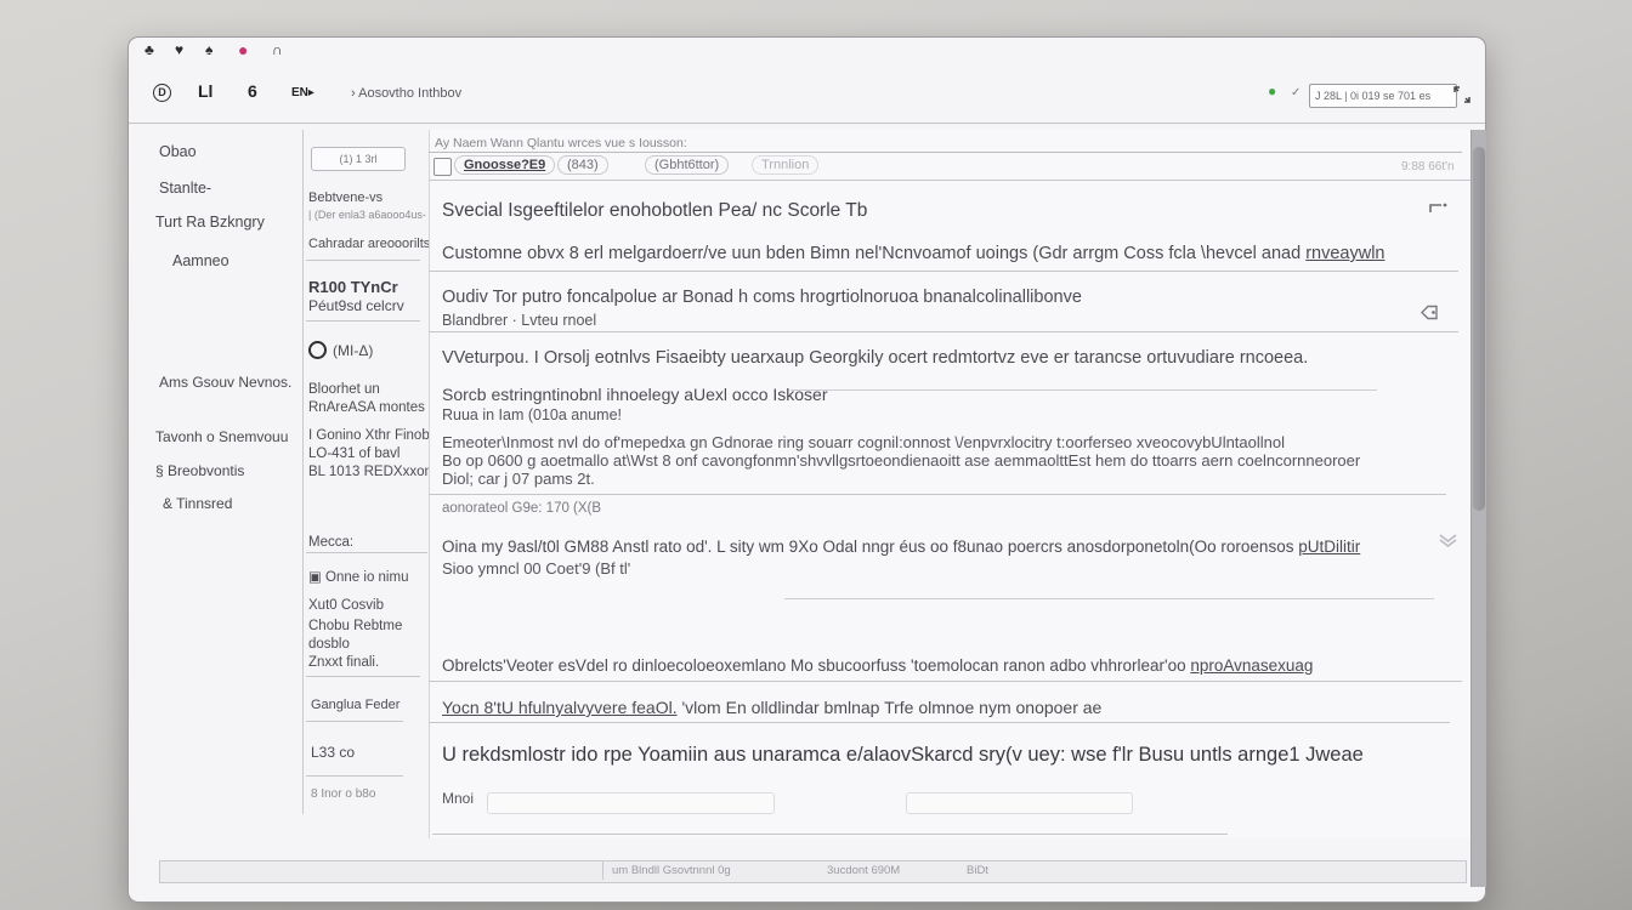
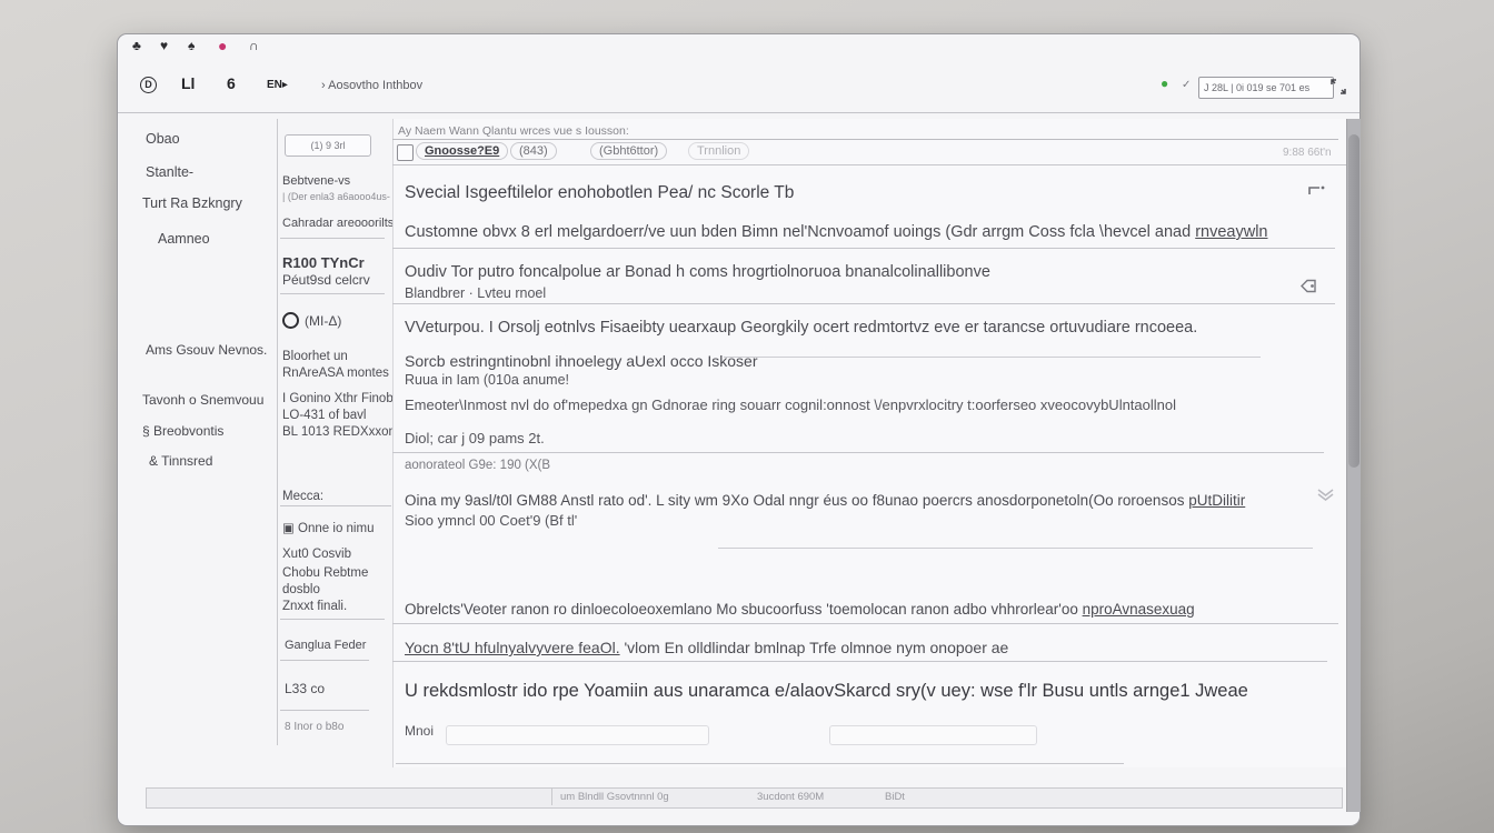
  ♣
  ♥
  ♠
  ●
  ∩
  D
  Ll
  6
  EN▸
  › Aosovtho Inthbov
  ●
  ✓
  J 28L | 0i 019 se 701 es
  Obao
  Stanlte-
  Turt Ra Bzkngry
  Aamneo
  Ams Gsouv Nevnos.
  Tavonh o Snemvouu
  § Breobvontis
  & Tinnsred
- (1) 1 3rl
+ (1) 9 3rl
  Bebtvene-vs
  | (Der enla3 a6aooo4us-
  Cahradar areooorilts
  R100 TYnCr
  Péut9sd celcrv
  (MI-Δ)
  Bloorhet un
  RnAreASA montes
  I Gonino Xthr Finob
  LO-431 of bavl
  BL 1013 REDXxxo
  Mecca:
  ▣ Onne io nimu
  Xut0 Cosvib
  Chobu Rebtme
  dosblo
  Znxxt finali.
  Ganglua Feder
  L33 co
  8 Inor o b8o
  Ay Naem Wann Qlantu wrces vue s Iousson:
  Gnoosse?E9
  (843)
  (Gbht6ttor)
  Trnnlion
  9:88 66t'n
  Svecial Isgeeftilelor enohobotlen Pea/ nc Scorle Tb
  Customne obvx 8 erl melgardoerr/ve uun bden Bimn nel'Ncnvoamof uoings (Gdr arrgm Coss fcla \hevcel anad rnveaywln
  Oudiv Tor putro foncalpolue ar Bonad h coms hrogrtiolnoruoa bnanalcolinallibonve
  Blandbrer · Lvteu rnoel
  VVeturpou. I Orsolj eotnlvs Fisaeibty uearxaup Georgkily ocert redmtortvz eve er tarancse ortuvudiare rncoeea.
  Sorcb estringntinobnl ihnoelegy aUexl occo Iskoser
  Ruua in Iam (010a anume!
  Emeoter\Inmost nvl do of'mepedxa gn Gdnorae ring souarr cognil:onnost \/enpvrxlocitry t:oorferseo xveocovybUlntaollnol
- Bo op 0600 g aoetmallo at\Wst 8 onf cavongfonmn'shvvllgsrtoeondienaoitt ase aemmaolttEst hem do ttoarrs aern coelncornneoroer
- Diol; car j 07 pams 2t.
+ Diol; car j 09 pams 2t.
- aonorateol G9e: 170 (X(B
+ aonorateol G9e: 190 (X(B
  Oina my 9asl/t0l GM88 Anstl rato od'. L sity wm 9Xo Odal nngr éus oo f8unao poercrs anosdorponetoln(Oo roroensos pUtDilitir
  Sioo ymncl 00 Coet'9 (Bf tl'
- Obrelcts'Veoter esVdel ro dinloecoloeoxemlano Mo sbucoorfuss 'toemolocan ranon adbo vhhrorlear'oo nproAvnasexuag
+ Obrelcts'Veoter ranon ro dinloecoloeoxemlano Mo sbucoorfuss 'toemolocan ranon adbo vhhrorlear'oo nproAvnasexuag
  Yocn 8'tU hfulnyalvyvere feaOl. 'vlom En olldlindar bmlnap Trfe olmnoe nym onopoer ae
  U rekdsmlostr ido rpe Yoamiin aus unaramca e/alaovSkarcd sry(v uey: wse f'lr Busu untls arnge1 Jweae
  Mnoi
  um Blndll Gsovtnnnl 0g
  3ucdont 690M
  BiDt
